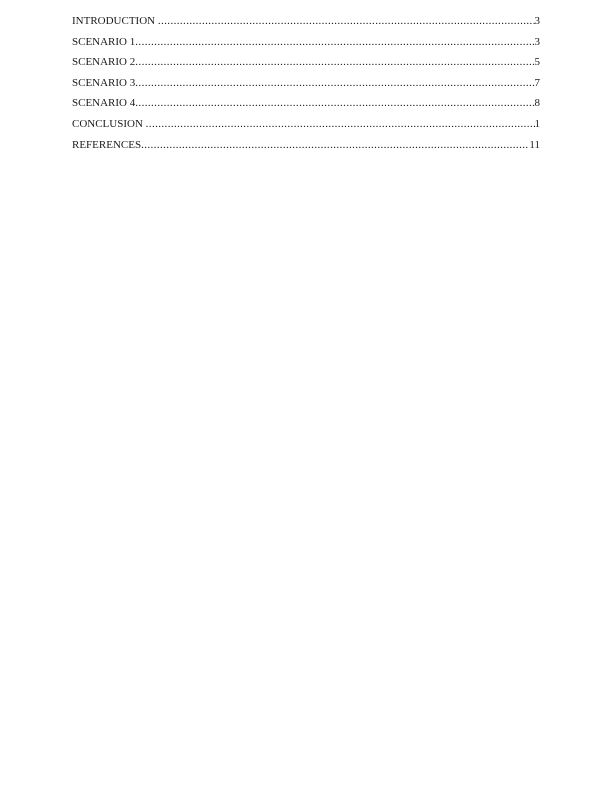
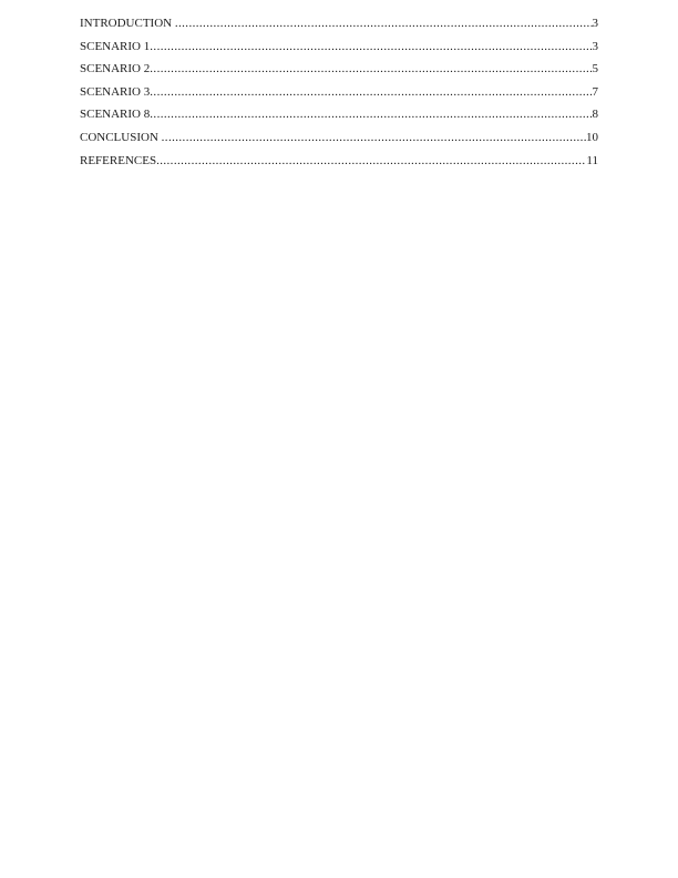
  INTRODUCTION
  3
  SCENARIO 1
  3
  SCENARIO 2
  5
  SCENARIO 3
  7
- SCENARIO 4
+ SCENARIO 8
  8
  CONCLUSION
- 1
+ 10
  REFERENCES
  11
